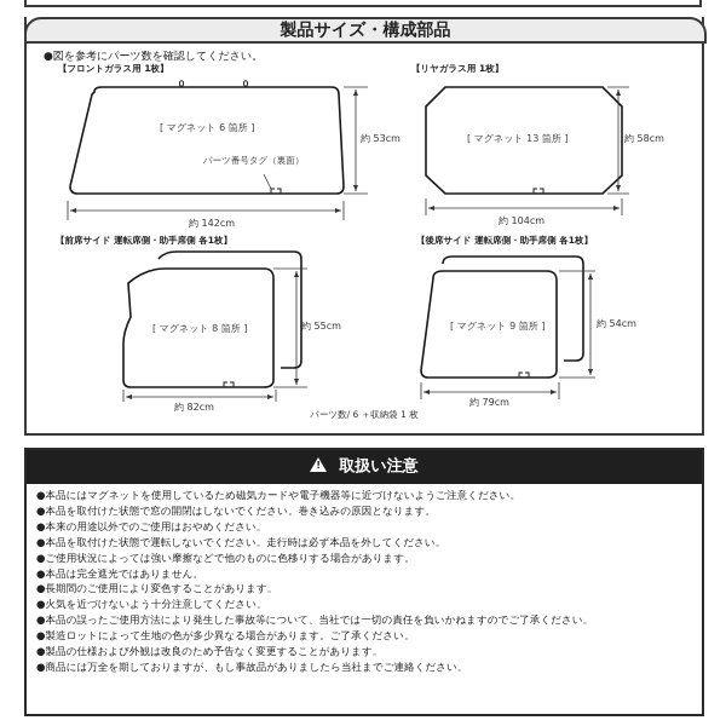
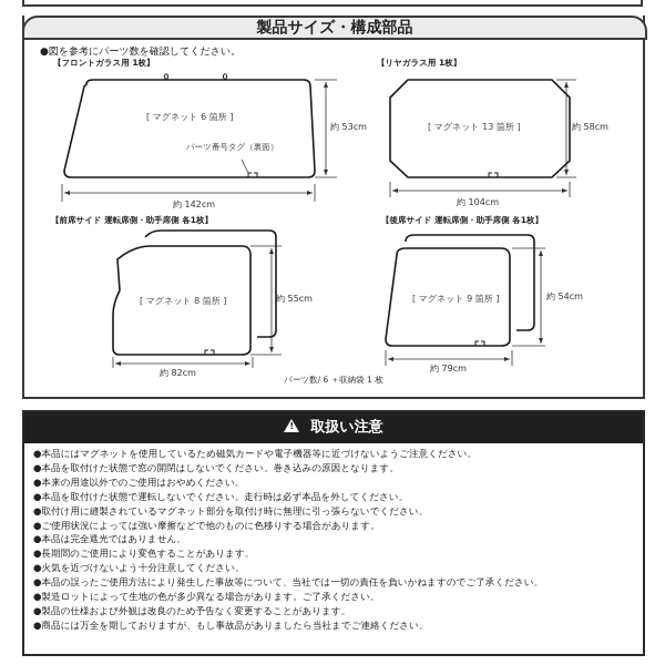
  製品サイズ・構成部品
  ●図を参考にパーツ数を確認してください。
  【フロントガラス用 1枚】
  [ マグネット 6 箇所 ]
  パーツ番号タグ（裏面）
  約 53cm
  約 142cm
  【リヤガラス用 1枚】
  [ マグネット 13 箇所 ]
  約 58cm
  約 104cm
  【前席サイド 運転席側・助手席側 各1枚】
  [ マグネット 8 箇所 ]
  約 55cm
  約 82cm
  【後席サイド 運転席側・助手席側 各1枚】
  [ マグネット 9 箇所 ]
  約 54cm
  約 79cm
  パーツ数/ 6 ＋収納袋 1 枚
  取扱い注意
  本品にはマグネットを使用しているため磁気カードや電子機器等に近づけないようご注意ください。
  本品を取付けた状態で窓の開閉はしないでください。巻き込みの原因となります。
  本来の用途以外でのご使用はおやめください。
  本品を取付けた状態で運転しないでください。走行時は必ず本品を外してください。
+ 取付け用に縫製されているマグネット部分を取付け時に無理に引っ張らないでください。
  ご使用状況によっては強い摩擦などで他のものに色移りする場合があります。
  本品は完全遮光ではありません。
  長期間のご使用により変色することがあります。
  火気を近づけないよう十分注意してください。
  本品の誤ったご使用方法により発生した事故等について、当社では一切の責任を負いかねますのでご了承ください。
  製造ロットによって生地の色が多少異なる場合があります。ご了承ください。
  製品の仕様および外観は改良のため予告なく変更することがあります。
  商品には万全を期しておりますが、もし事故品がありましたら当社までご連絡ください。
